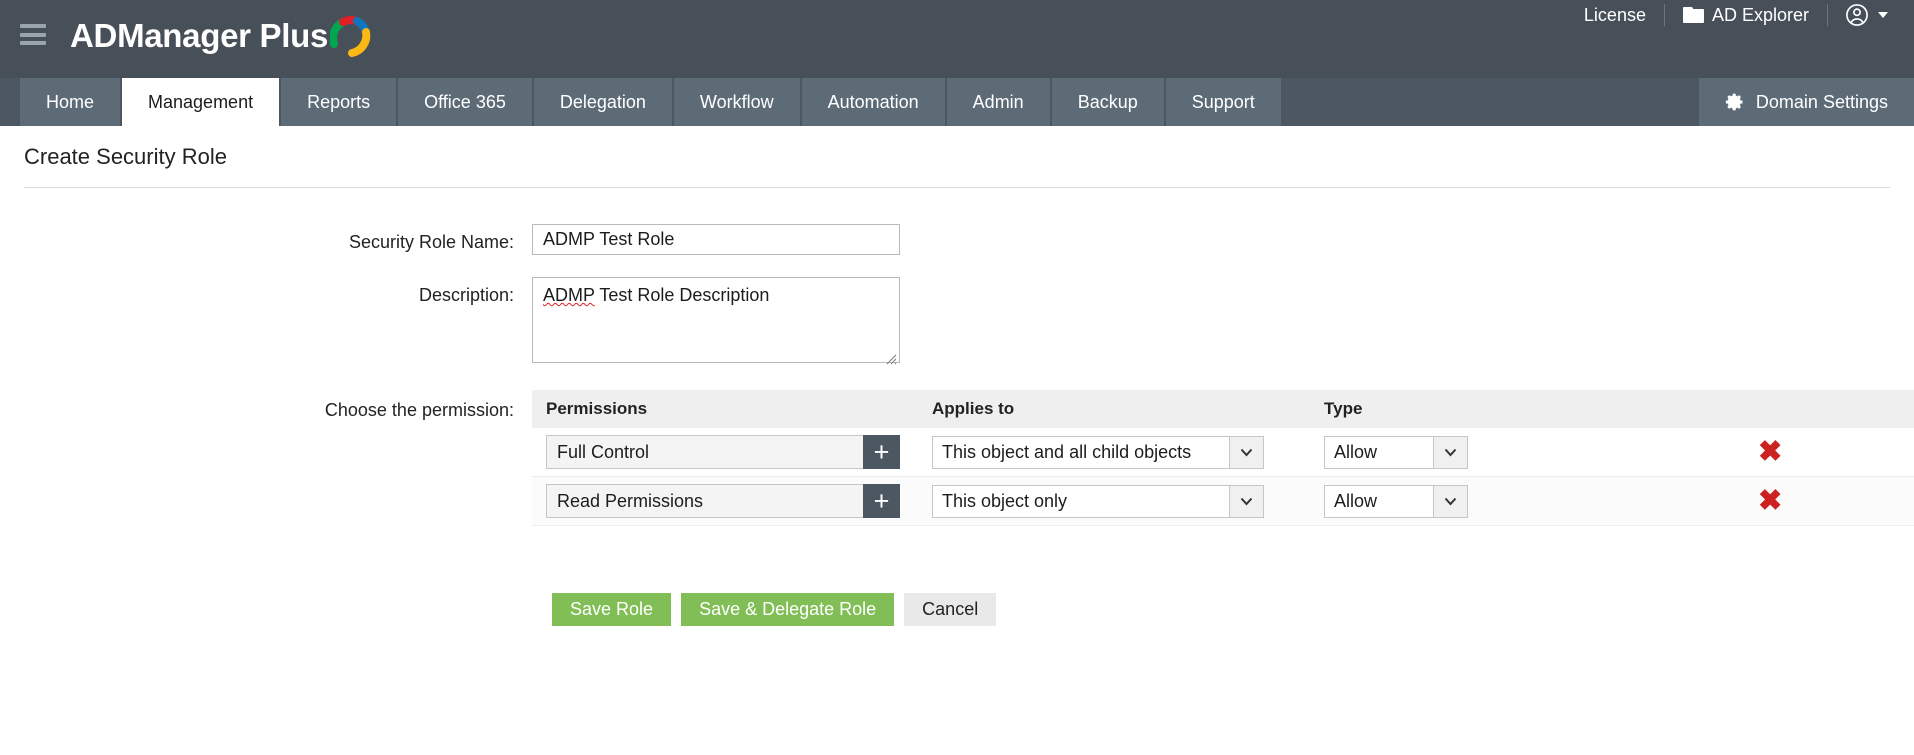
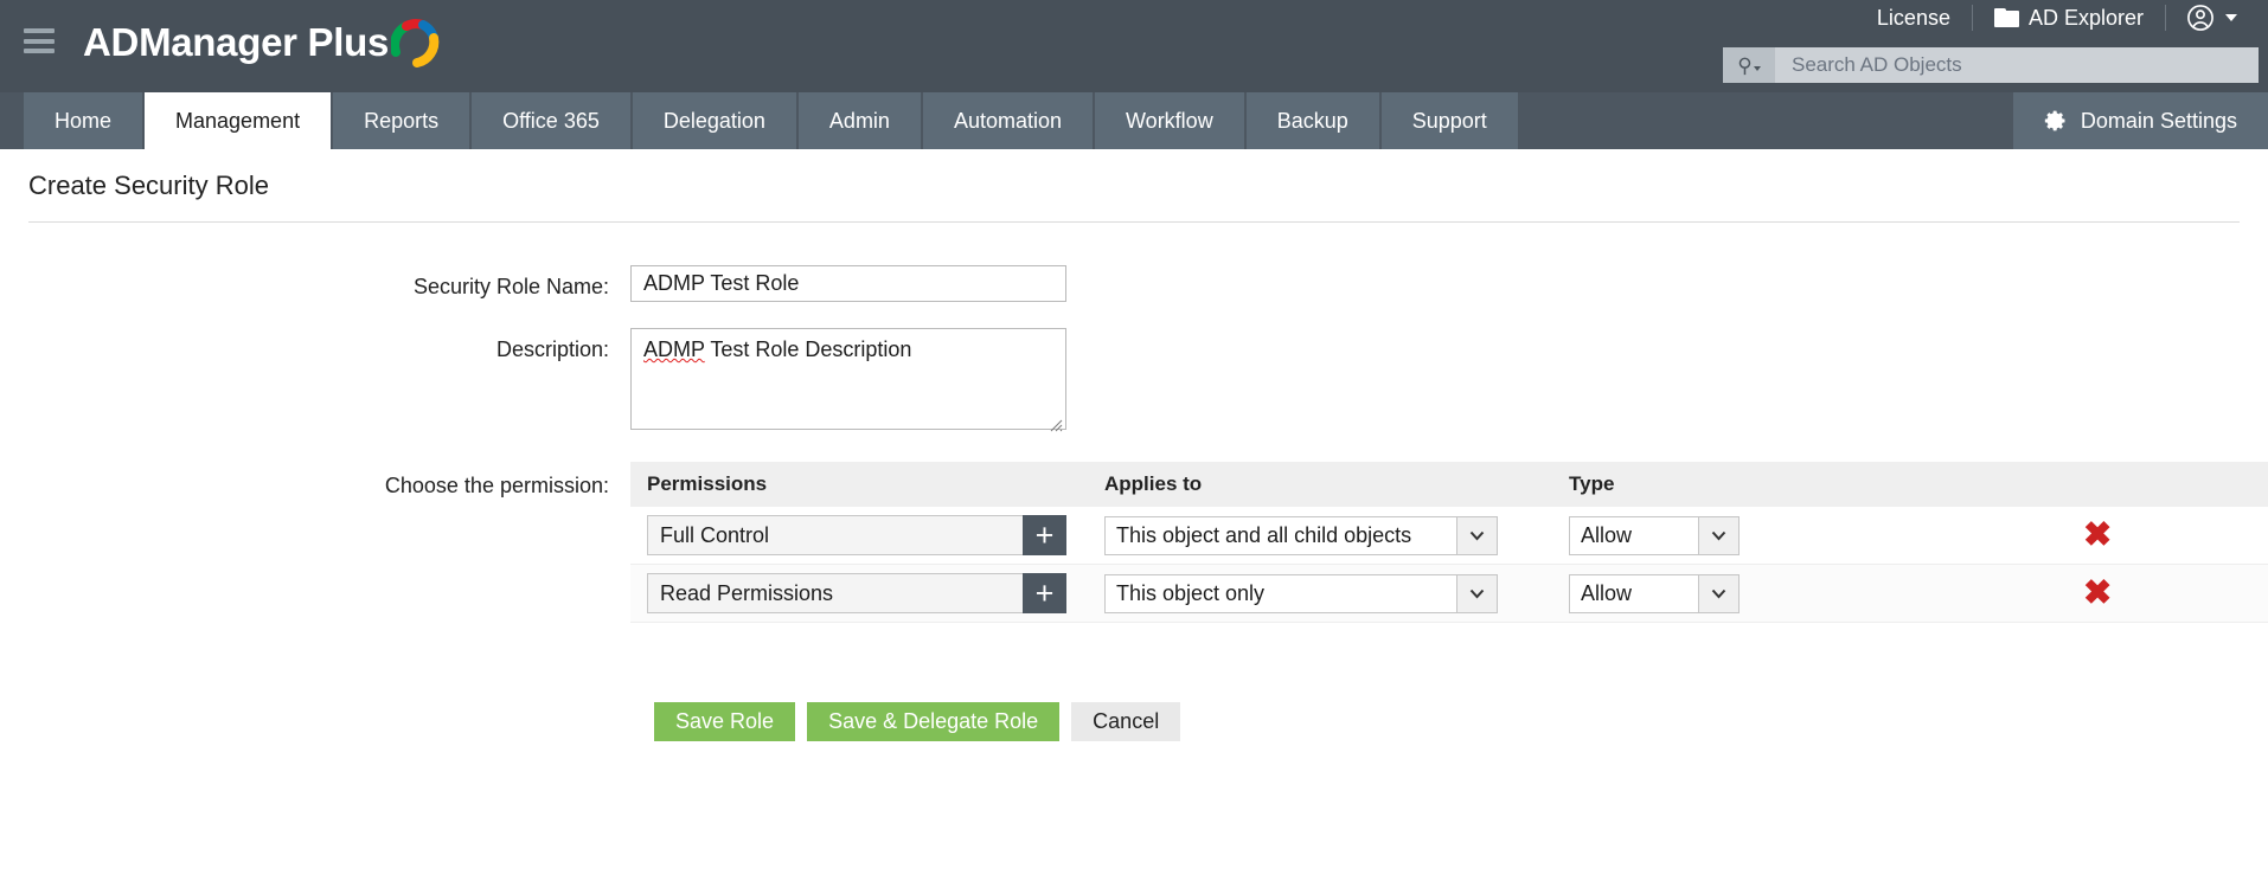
  ADManager Plus
  License
  AD Explorer
+ ⚲
+ Search AD Objects
  Home
  Management
  Reports
  Office 365
  Delegation
- Workflow
+ Admin
  Automation
- Admin
+ Workflow
  Backup
  Support
  Domain Settings
  Create Security Role
  Security Role Name:
  ADMP Test Role
  Description:
  ADMP Test Role Description
  Choose the permission:
  Permissions
  Applies to
  Type
  Full Control
  +
  This object and all child objects
  Allow
  ✖
  Read Permissions
  +
  This object only
  Allow
  ✖
  Save Role
  Save & Delegate Role
  Cancel
